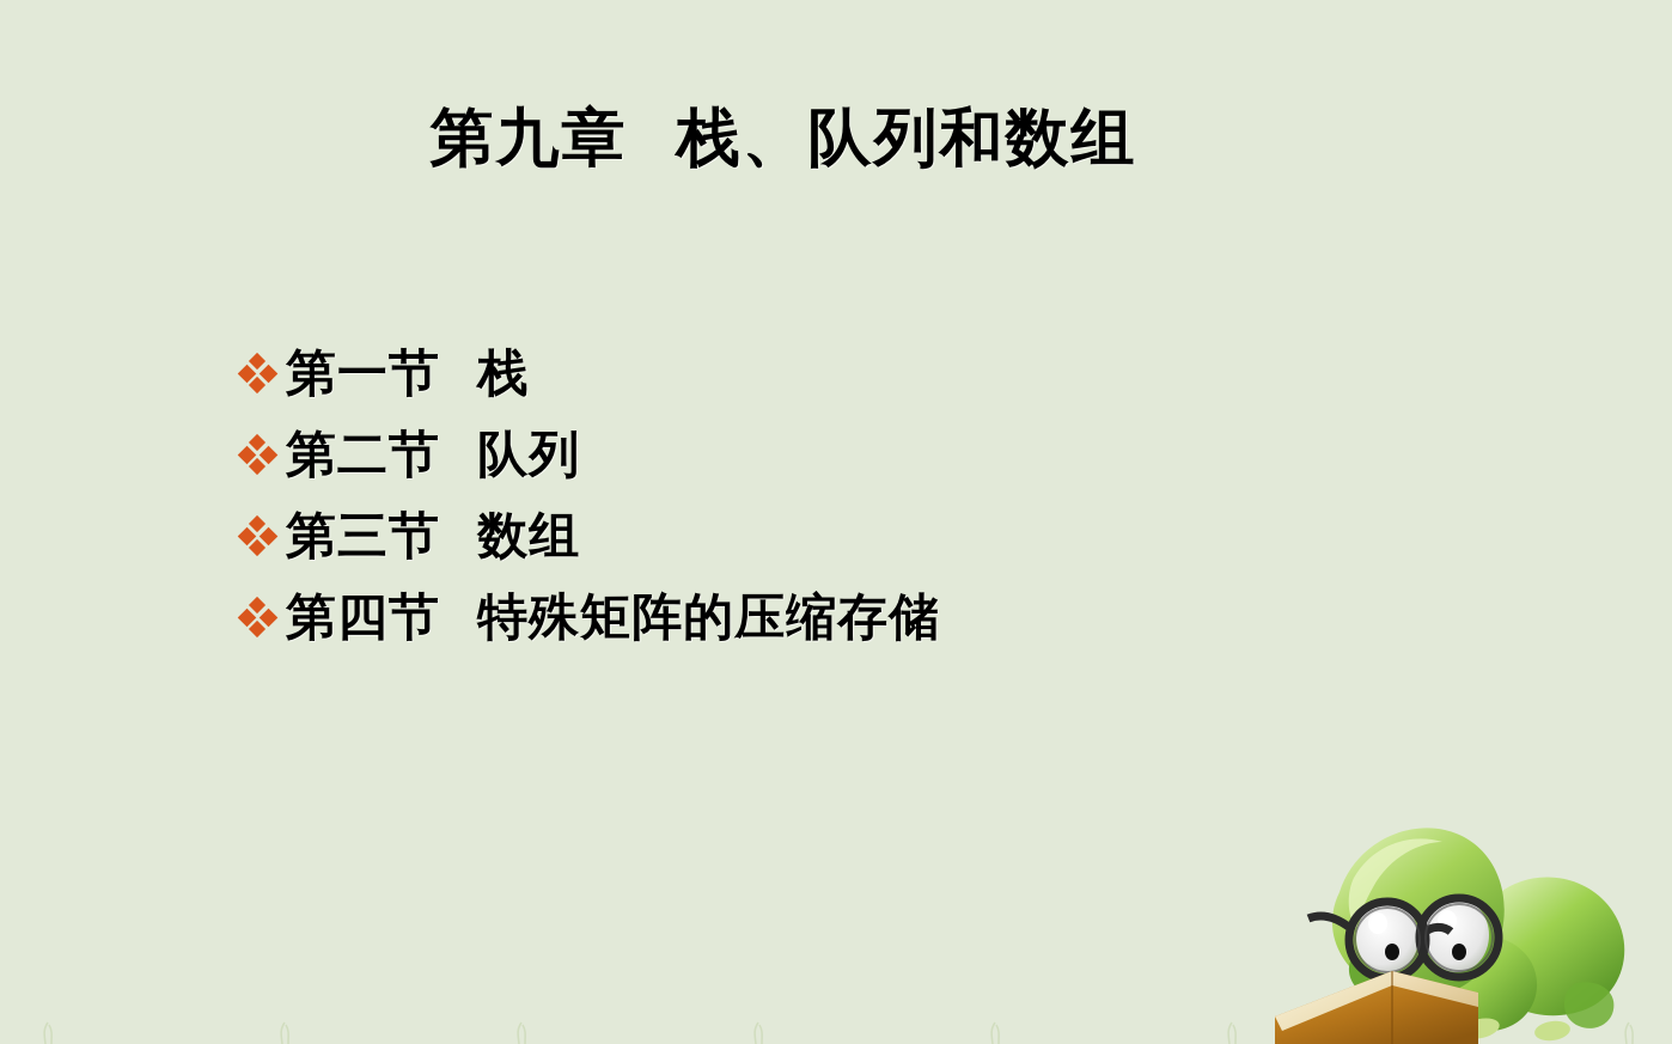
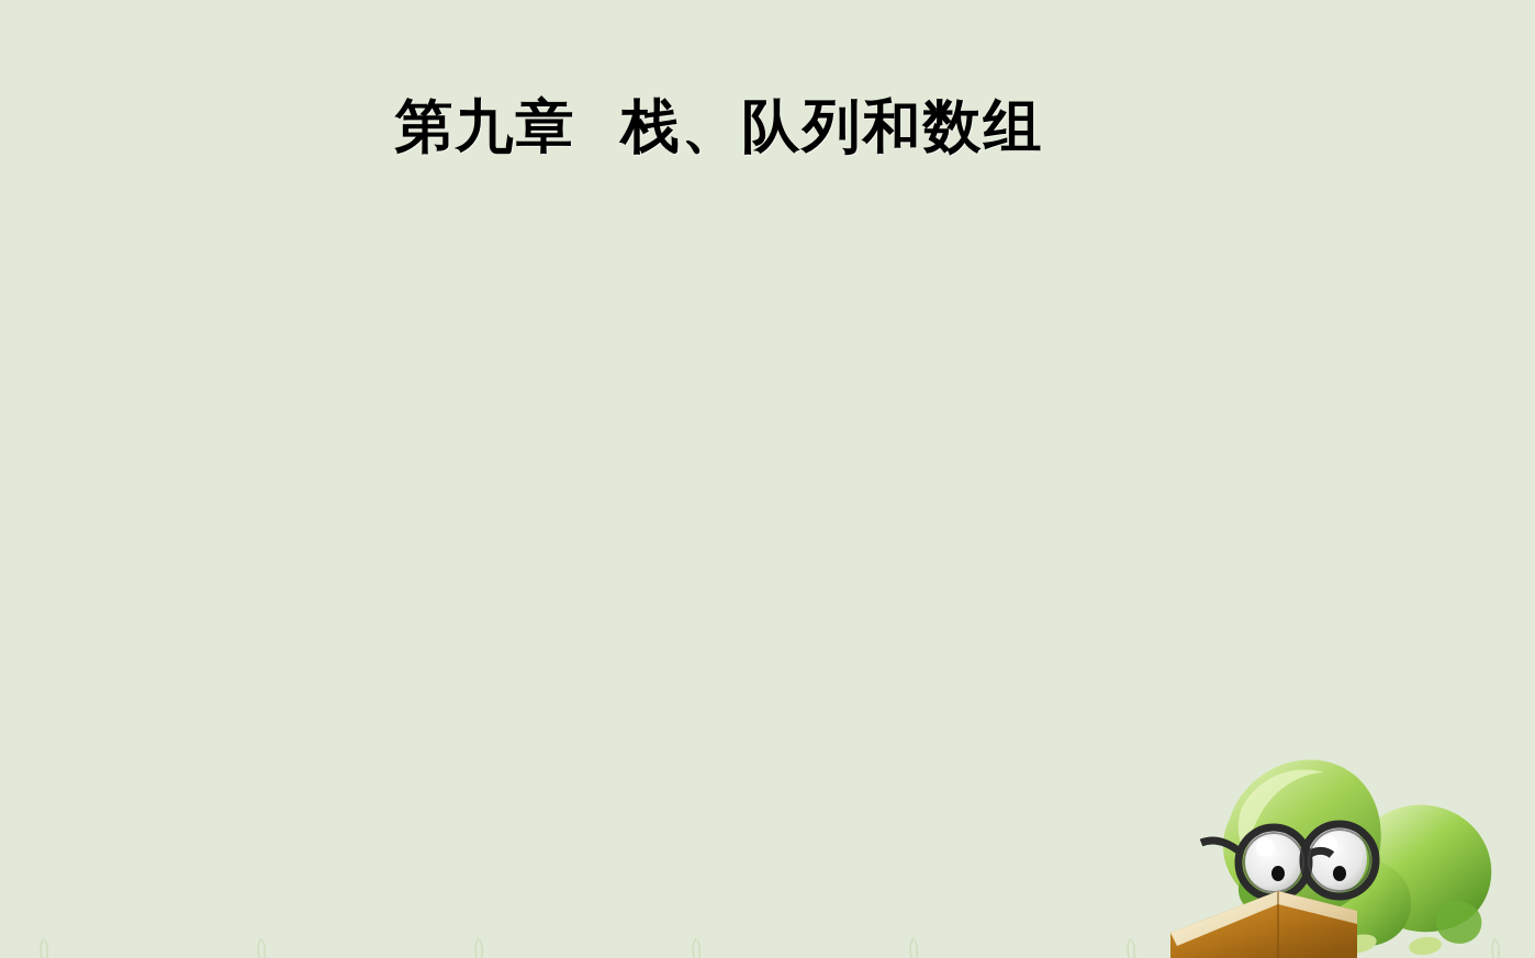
  第九章 栈、队列和数组
- 第一节 栈
- 第二节 队列
- 第三节 数组
- 第四节 特殊矩阵的压缩存储
